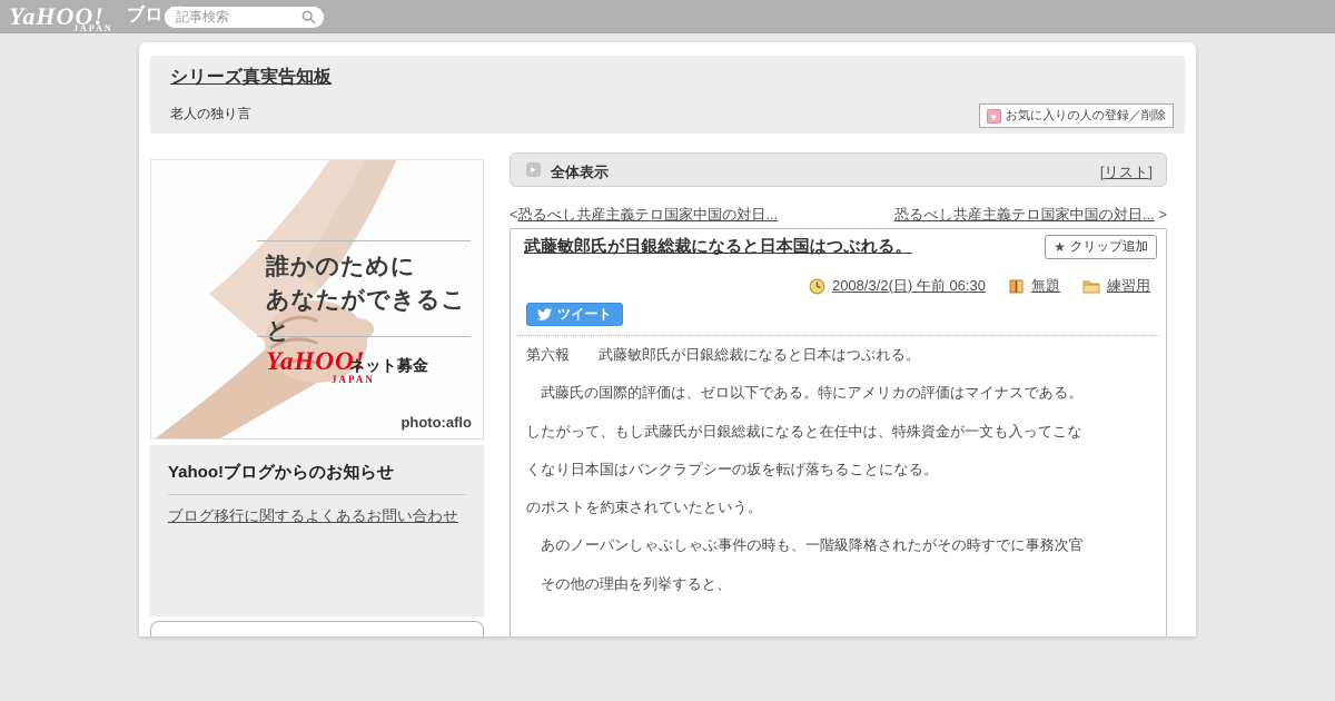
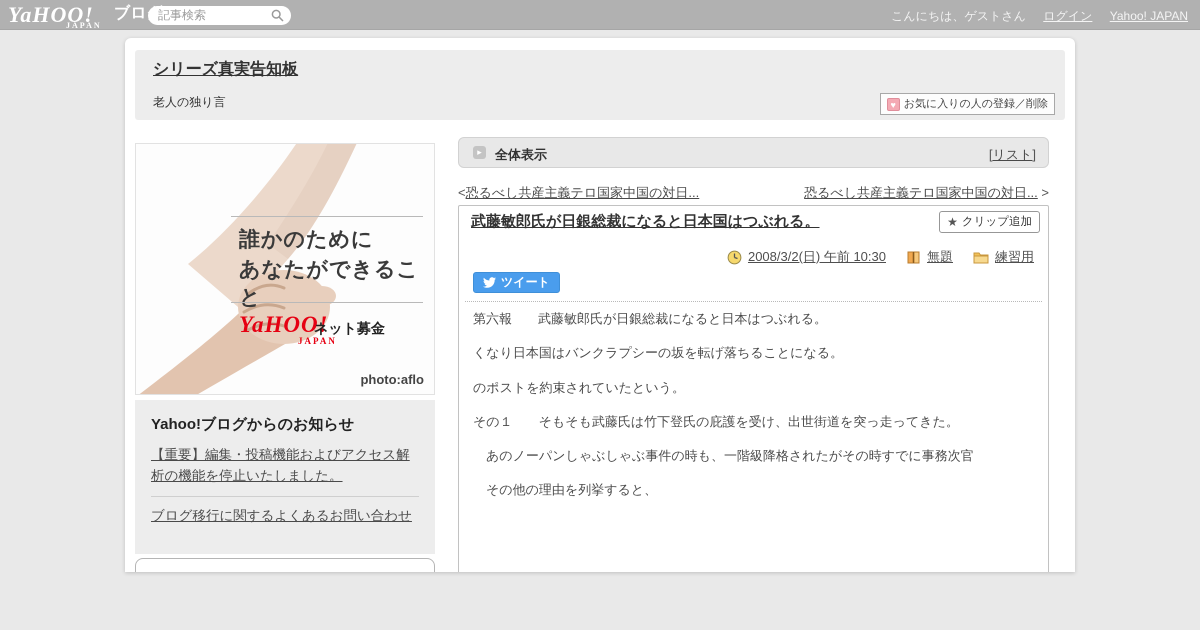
  YaHOO!
  JAPAN
  記事検索
+ こんにちは、ゲストさん ログイン Yahoo! JAPAN
  シリーズ真実告知板
  老人の独り言
  ♥
  お気に入りの人の登録／削除
  誰かのために
  あなたができること
  YaHOO!
  JAPAN
  ネット募金
  photo:aflo
  Yahoo!ブログからのお知らせ
+ 【重要】編集・投稿機能およびアクセス解析の機能を停止いたしました。
  ブログ移行に関するよくあるお問い合わせ
  ▸
  全体表示
  [リスト]
  <恐るべし共産主義テロ国家中国の対日...
  恐るべし共産主義テロ国家中国の対日... >
  武藤敏郎氏が日銀総裁になると日本国はつぶれる。
  ★
  クリップ追加
- 2008/3/2(日) 午前 06:30
+ 2008/3/2(日) 午前 10:30
  無題
  練習用
  ツイート
  第六報 武藤敏郎氏が日銀総裁になると日本はつぶれる。
- 武藤氏の国際的評価は、ゼロ以下である。特にアメリカの評価はマイナスである。
- したがって、もし武藤氏が日銀総裁になると在任中は、特殊資金が一文も入ってこな
  くなり日本国はバンクラプシーの坂を転げ落ちることになる。
  のポストを約束されていたという。
+ その１ そもそも武藤氏は竹下登氏の庇護を受け、出世街道を突っ走ってきた。
  あのノーパンしゃぶしゃぶ事件の時も、一階級降格されたがその時すでに事務次官
  その他の理由を列挙すると、
